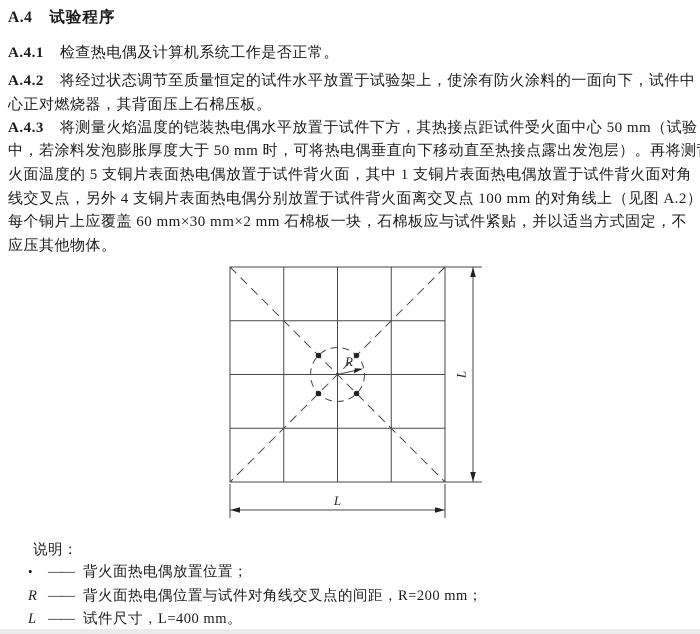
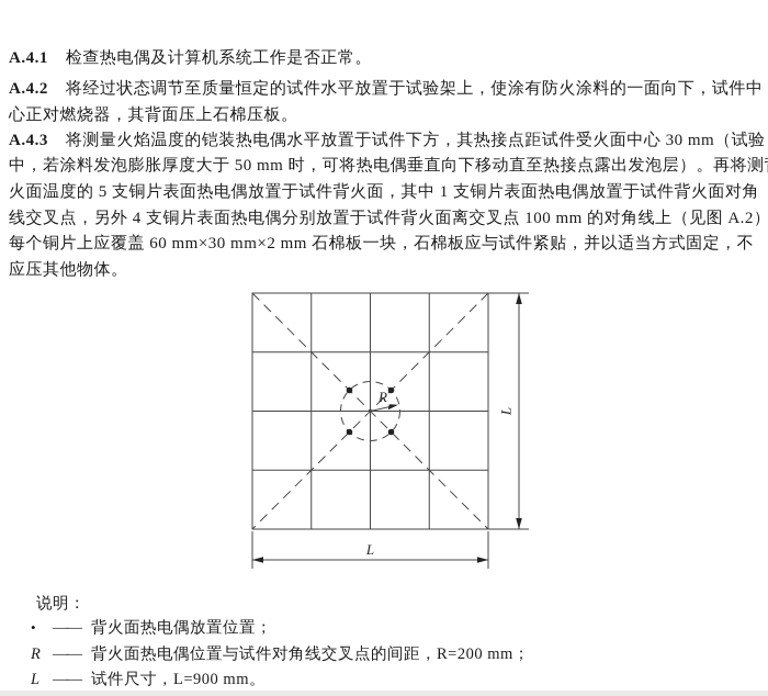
- A.4 试验程序
  A.4.1 检查热电偶及计算机系统工作是否正常。
  A.4.2 将经过状态调节至质量恒定的试件水平放置于试验架上，使涂有防火涂料的一面向下，试件中
  心正对燃烧器，其背面压上石棉压板。
- A.4.3 将测量火焰温度的铠装热电偶水平放置于试件下方，其热接点距试件受火面中心 50 mm（试验
+ A.4.3 将测量火焰温度的铠装热电偶水平放置于试件下方，其热接点距试件受火面中心 30 mm（试验
  中，若涂料发泡膨胀厚度大于 50 mm 时，可将热电偶垂直向下移动直至热接点露出发泡层）。再将测
  火面温度的 5 支铜片表面热电偶放置于试件背火面，其中 1 支铜片表面热电偶放置于试件背火面对角
  线交叉点，另外 4 支铜片表面热电偶分别放置于试件背火面离交叉点 100 mm 的对角线上（见图 A.2）
  每个铜片上应覆盖 60 mm×30 mm×2 mm 石棉板一块，石棉板应与试件紧贴，并以适当方式固定，不
  应压其他物体。
  R
  L
  说明：
  •
  ——
  背火面热电偶放置位置；
  R
  ——
  背火面热电偶位置与试件对角线交叉点的间距，R=200 mm；
  L
  ——
- 试件尺寸，L=400 mm。
+ 试件尺寸，L=900 mm。
